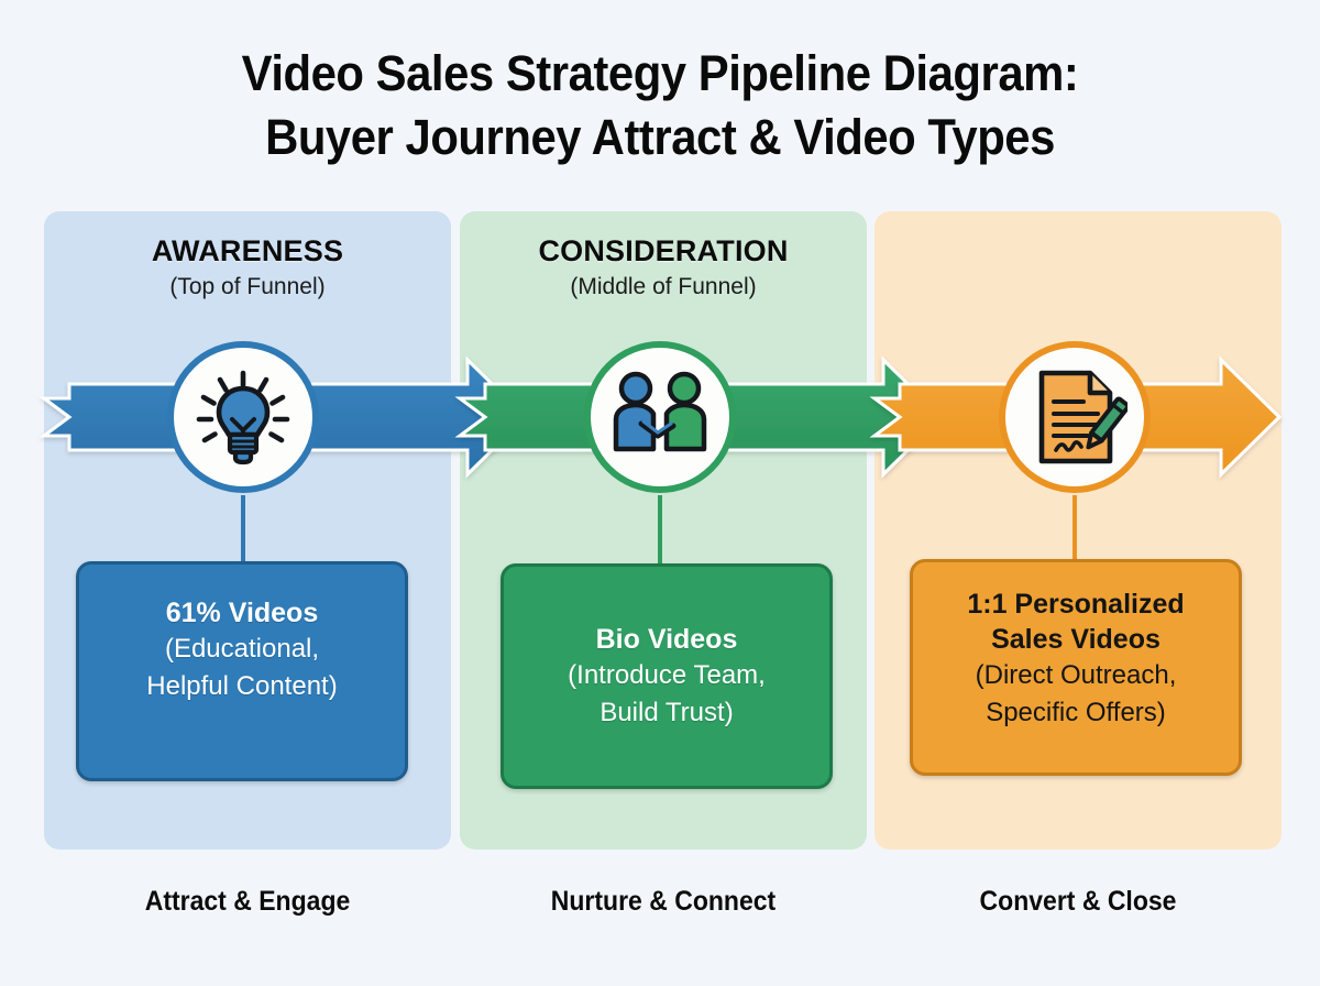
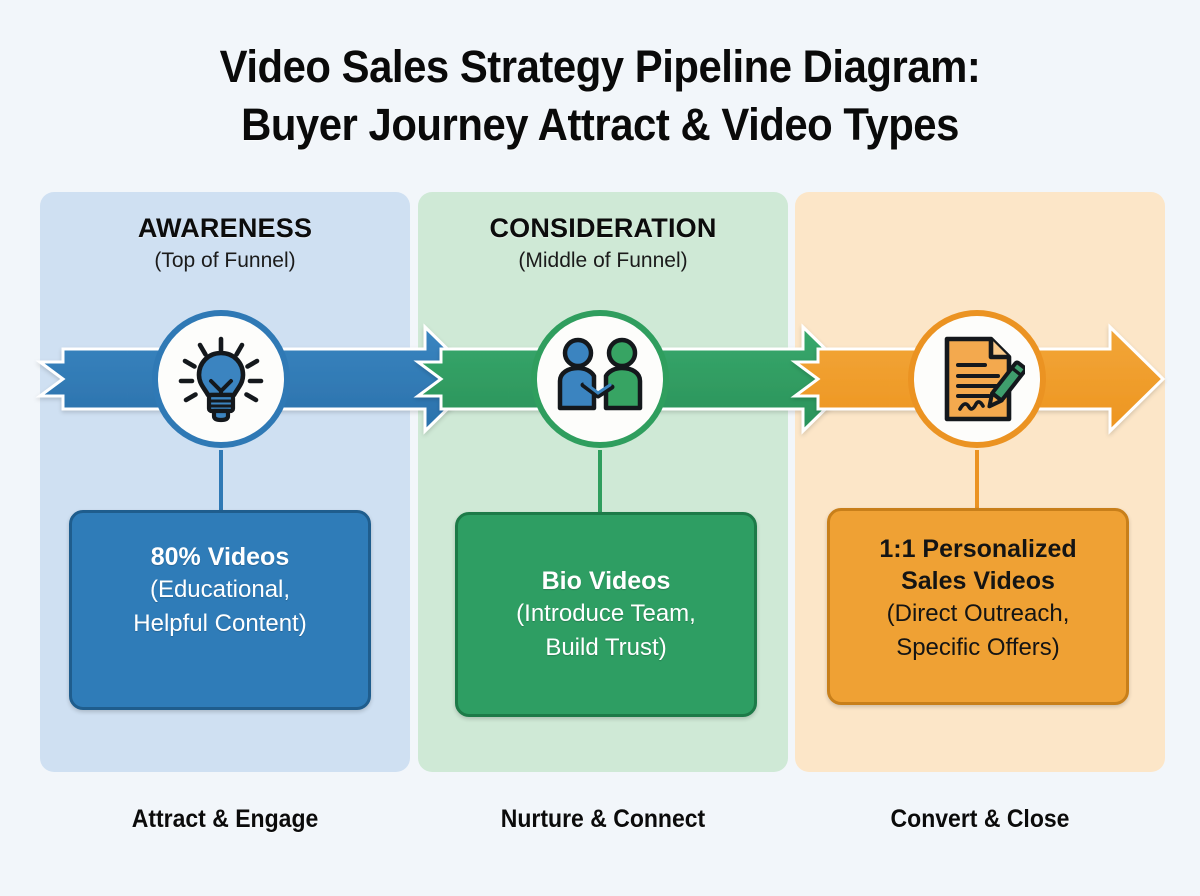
  Video Sales Strategy Pipeline Diagram:
  Buyer Journey Attract & Video Types
  AWARENESS
  (Top of Funnel)
  CONSIDERATION
  (Middle of Funnel)
- 61% Videos
+ 80% Videos
  (Educational,
  Helpful Content)
  Bio Videos
  (Introduce Team,
  Build Trust)
  1:1 Personalized
  Sales Videos
  (Direct Outreach,
  Specific Offers)
  Attract & Engage
  Nurture & Connect
  Convert & Close
